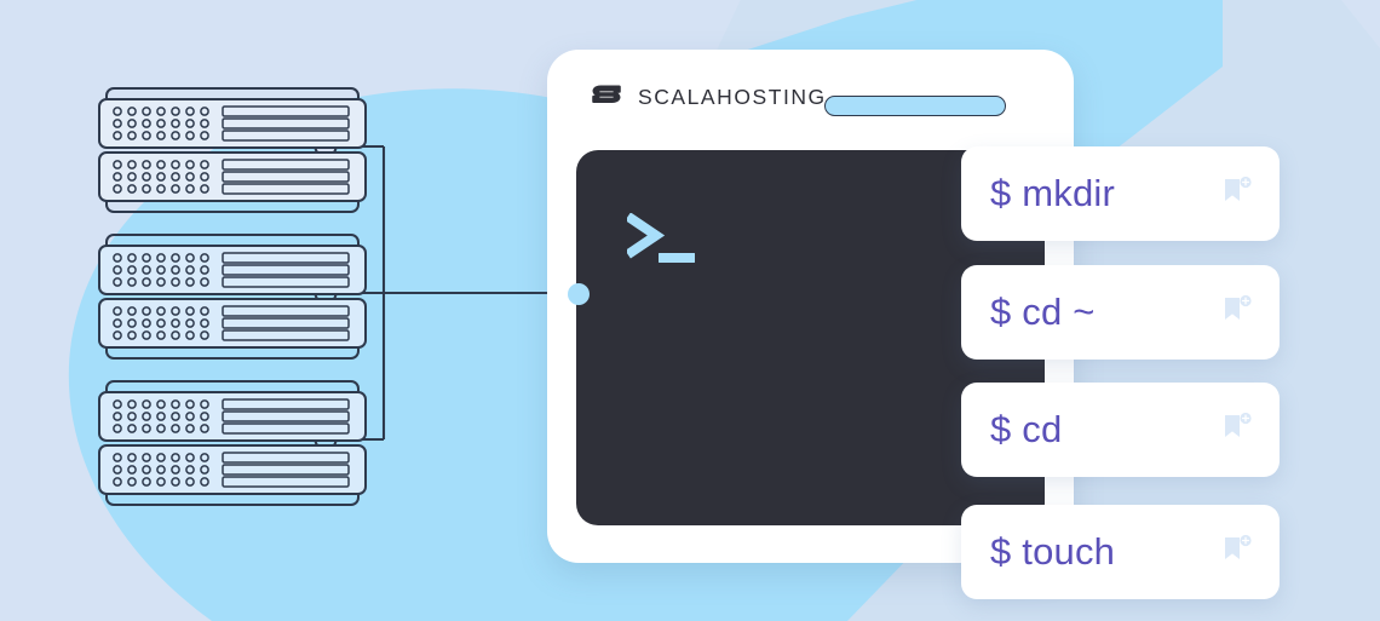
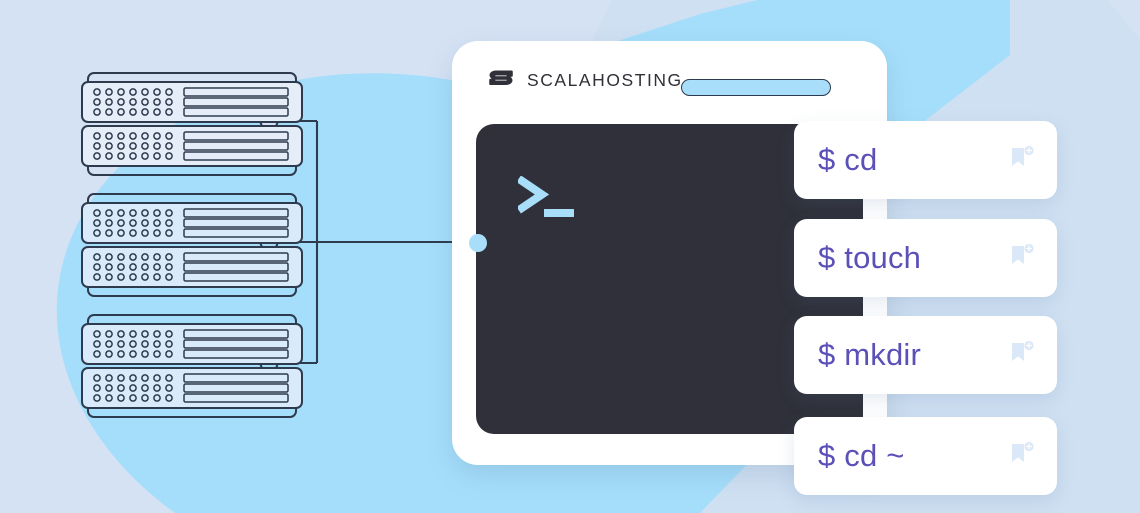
  SCALAHOSTING
- $ mkdir
+ $ cd
- $ cd ~
+ $ touch
- $ cd
+ $ mkdir
- $ touch
+ $ cd ~
